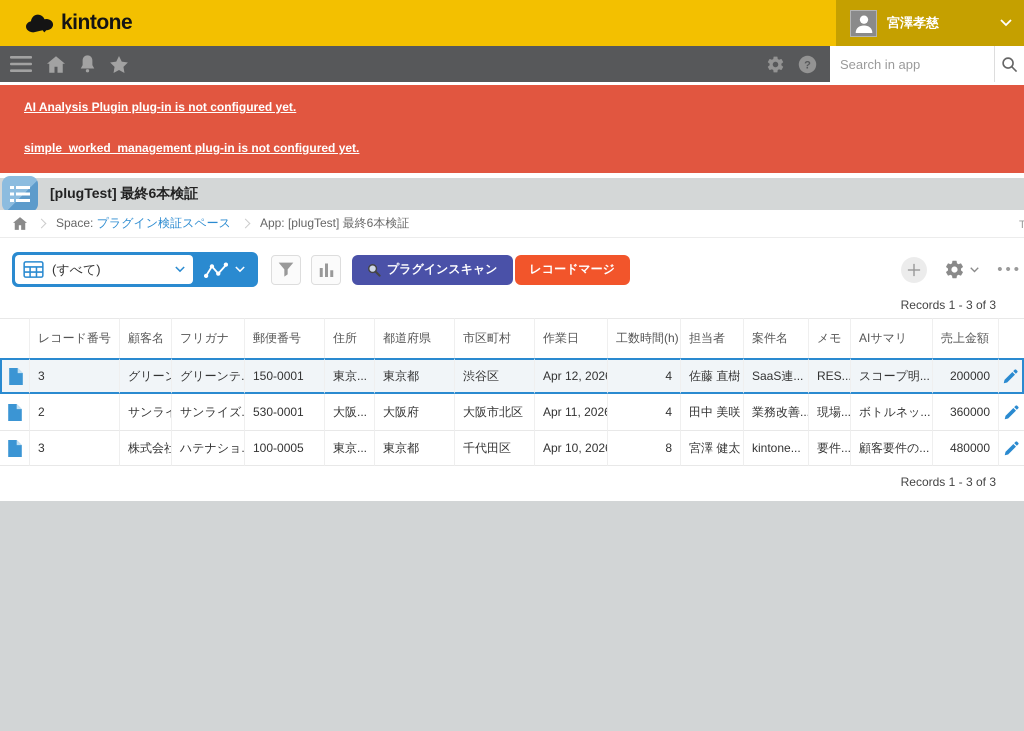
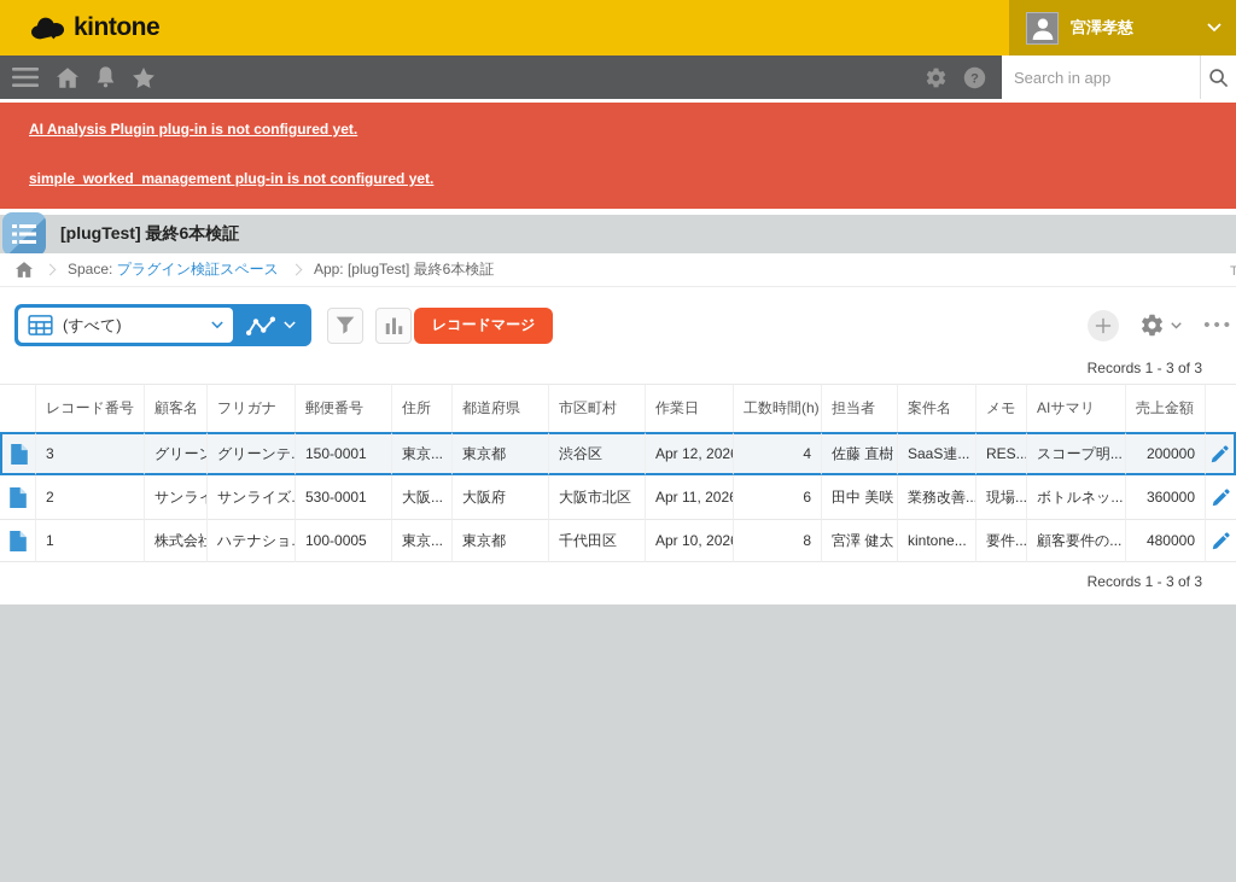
  kintone
  宮澤孝慈
  ?
  Search in app
  AI Analysis Plugin plug-in is not configured yet.
  simple_worked_management plug-in is not configured yet.
  [plugTest] 最終6本検証
  Space: プラグイン検証スペース
  App: [plugTest] 最終6本検証
  T
  (すべて)
- プラグインスキャン
  レコードマージ
  •••
  Records 1 - 3 of 3
  	レコード番号	顧客名	フリガナ	郵便番号	住所	都道府県	市区町村	作業日	工数時間(h)	担当者	案件名	メモ	AIサマリ	売上金額
  	3	グリーン	グリーンテ.	150-0001	東京...	東京都	渋谷区	Apr 12, 202	4	佐藤 直樹	SaaS連...	RES...	スコープ明...	200000
- 	2	サンライ	サンライズ.	530-0001	大阪...	大阪府	大阪市北区	Apr 11, 2026	4	田中 美咲	業務改善...	現場...	ボトルネッ...	360000
+ 	2	サンライ	サンライズ.	530-0001	大阪...	大阪府	大阪市北区	Apr 11, 2026	6	田中 美咲	業務改善...	現場...	ボトルネッ...	360000
- 	3	株式会社	ハテナショ.	100-0005	東京...	東京都	千代田区	Apr 10, 202	8	宮澤 健太	kintone...	要件...	顧客要件の...	480000
+ 	1	株式会社	ハテナショ.	100-0005	東京...	東京都	千代田区	Apr 10, 202	8	宮澤 健太	kintone...	要件...	顧客要件の...	480000
  Records 1 - 3 of 3
